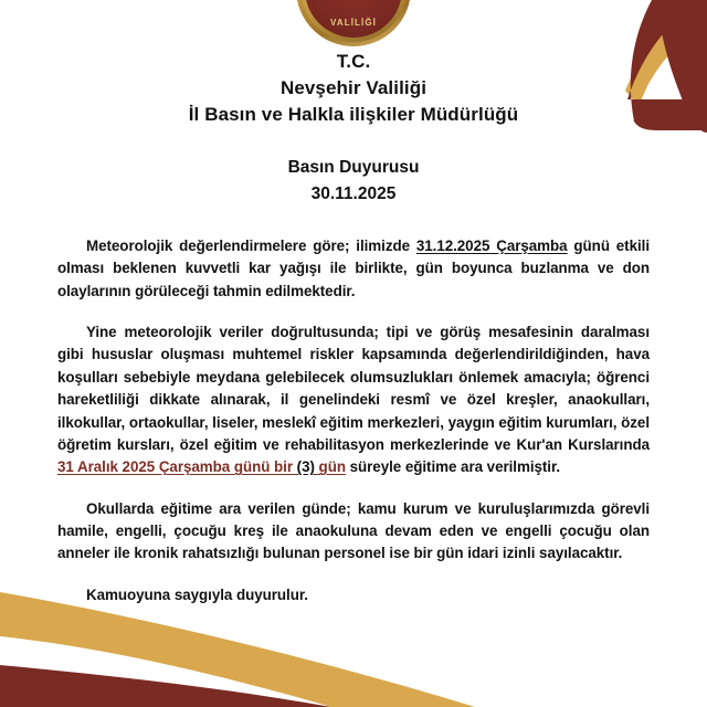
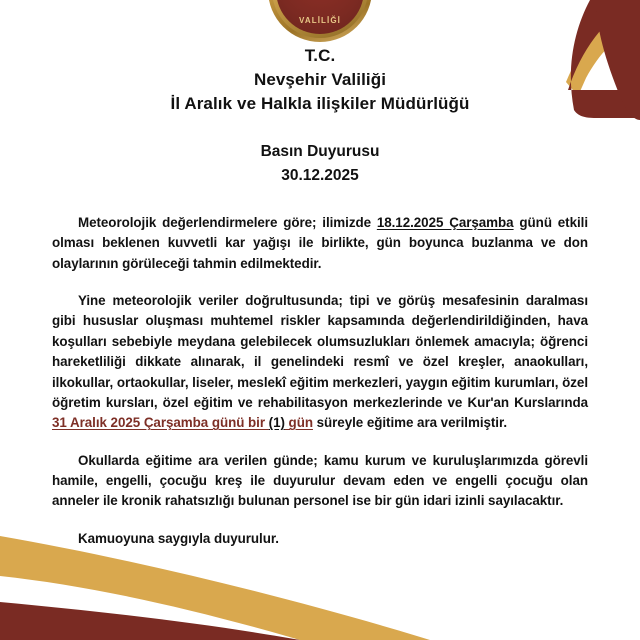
  VALİLİĞİ
  T.C.
  Nevşehir Valiliği
- İl Basın ve Halkla ilişkiler Müdürlüğü
+ İl Aralık ve Halkla ilişkiler Müdürlüğü
  Basın Duyurusu
- 30.11.2025
+ 30.12.2025
- Meteorolojik değerlendirmelere göre; ilimizde 31.12.2025 Çarşamba günü etkili olması beklenen kuvvetli kar yağışı ile birlikte, gün boyunca buzlanma ve don olaylarının görüleceği tahmin edilmektedir.
+ Meteorolojik değerlendirmelere göre; ilimizde 18.12.2025 Çarşamba günü etkili olması beklenen kuvvetli kar yağışı ile birlikte, gün boyunca buzlanma ve don olaylarının görüleceği tahmin edilmektedir.
- Yine meteorolojik veriler doğrultusunda; tipi ve görüş mesafesinin daralması gibi hususlar oluşması muhtemel riskler kapsamında değerlendirildiğinden, hava koşulları sebebiyle meydana gelebilecek olumsuzlukları önlemek amacıyla; öğrenci hareketliliği dikkate alınarak, il genelindeki resmî ve özel kreşler, anaokulları, ilkokullar, ortaokullar, liseler, meslekî eğitim merkezleri, yaygın eğitim kurumları, özel öğretim kursları, özel eğitim ve rehabilitasyon merkezlerinde ve Kur'an Kurslarında 31 Aralık 2025 Çarşamba günü bir (3) gün süreyle eğitime ara verilmiştir.
+ Yine meteorolojik veriler doğrultusunda; tipi ve görüş mesafesinin daralması gibi hususlar oluşması muhtemel riskler kapsamında değerlendirildiğinden, hava koşulları sebebiyle meydana gelebilecek olumsuzlukları önlemek amacıyla; öğrenci hareketliliği dikkate alınarak, il genelindeki resmî ve özel kreşler, anaokulları, ilkokullar, ortaokullar, liseler, meslekî eğitim merkezleri, yaygın eğitim kurumları, özel öğretim kursları, özel eğitim ve rehabilitasyon merkezlerinde ve Kur'an Kurslarında 31 Aralık 2025 Çarşamba günü bir (1) gün süreyle eğitime ara verilmiştir.
- Okullarda eğitime ara verilen günde; kamu kurum ve kuruluşlarımızda görevli hamile, engelli, çocuğu kreş ile anaokuluna devam eden ve engelli çocuğu olan anneler ile kronik rahatsızlığı bulunan personel ise bir gün idari izinli sayılacaktır.
+ Okullarda eğitime ara verilen günde; kamu kurum ve kuruluşlarımızda görevli hamile, engelli, çocuğu kreş ile duyurulur devam eden ve engelli çocuğu olan anneler ile kronik rahatsızlığı bulunan personel ise bir gün idari izinli sayılacaktır.
  Kamuoyuna saygıyla duyurulur.
